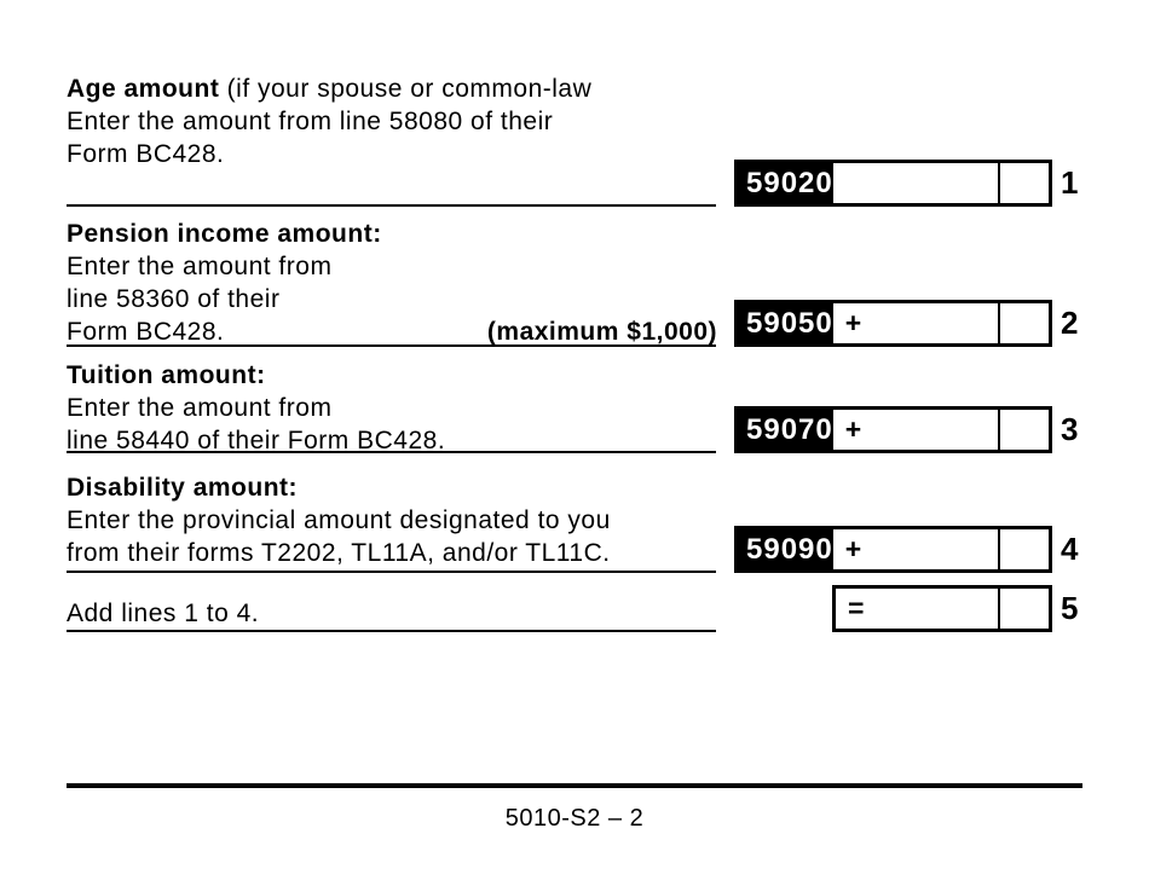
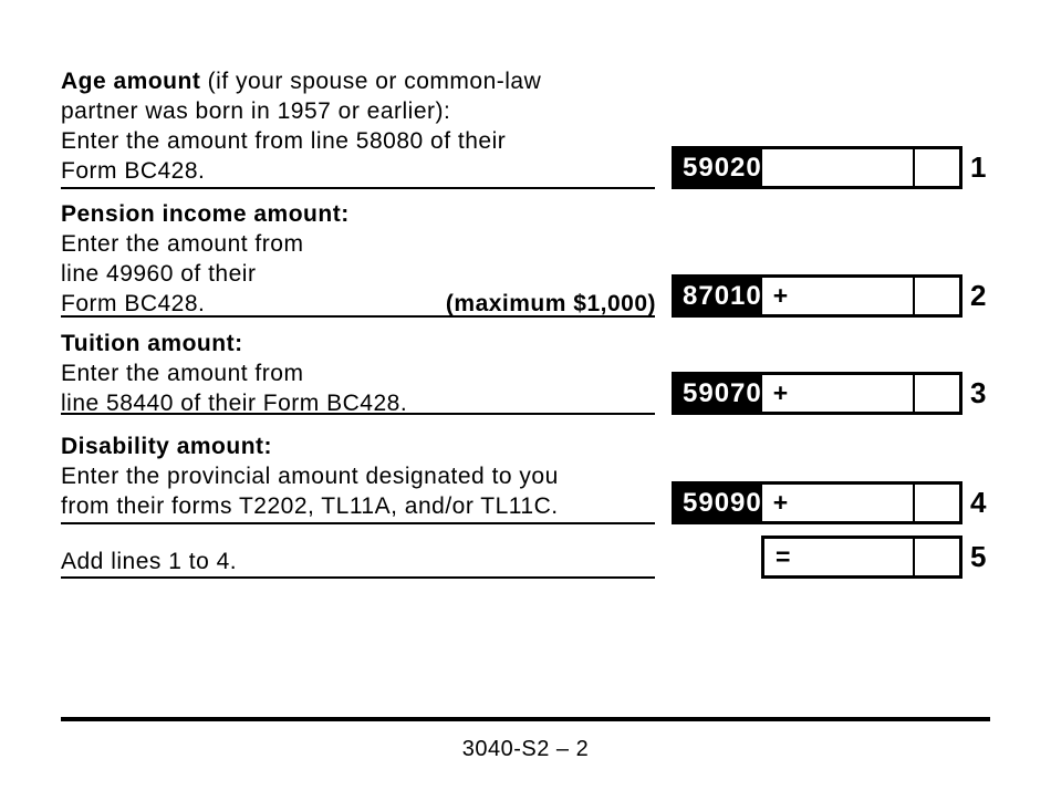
  Age amount (if your spouse or common-law
+ partner was born in 1957 or earlier):
  Enter the amount from line 58080 of their
  Form BC428.
  59020
  1
  Pension income amount:
  Enter the amount from
- line 58360 of their
+ line 49960 of their
  Form BC428.
  (maximum $1,000)
- 59050
+ 87010
  +
  2
  Tuition amount:
  Enter the amount from
  line 58440 of their Form BC428.
  59070
  +
  3
  Disability amount:
  Enter the provincial amount designated to you
  from their forms T2202, TL11A, and/or TL11C.
  59090
  +
  4
  Add lines 1 to 4.
  =
  5
- 5010-S2 – 2
+ 3040-S2 – 2
